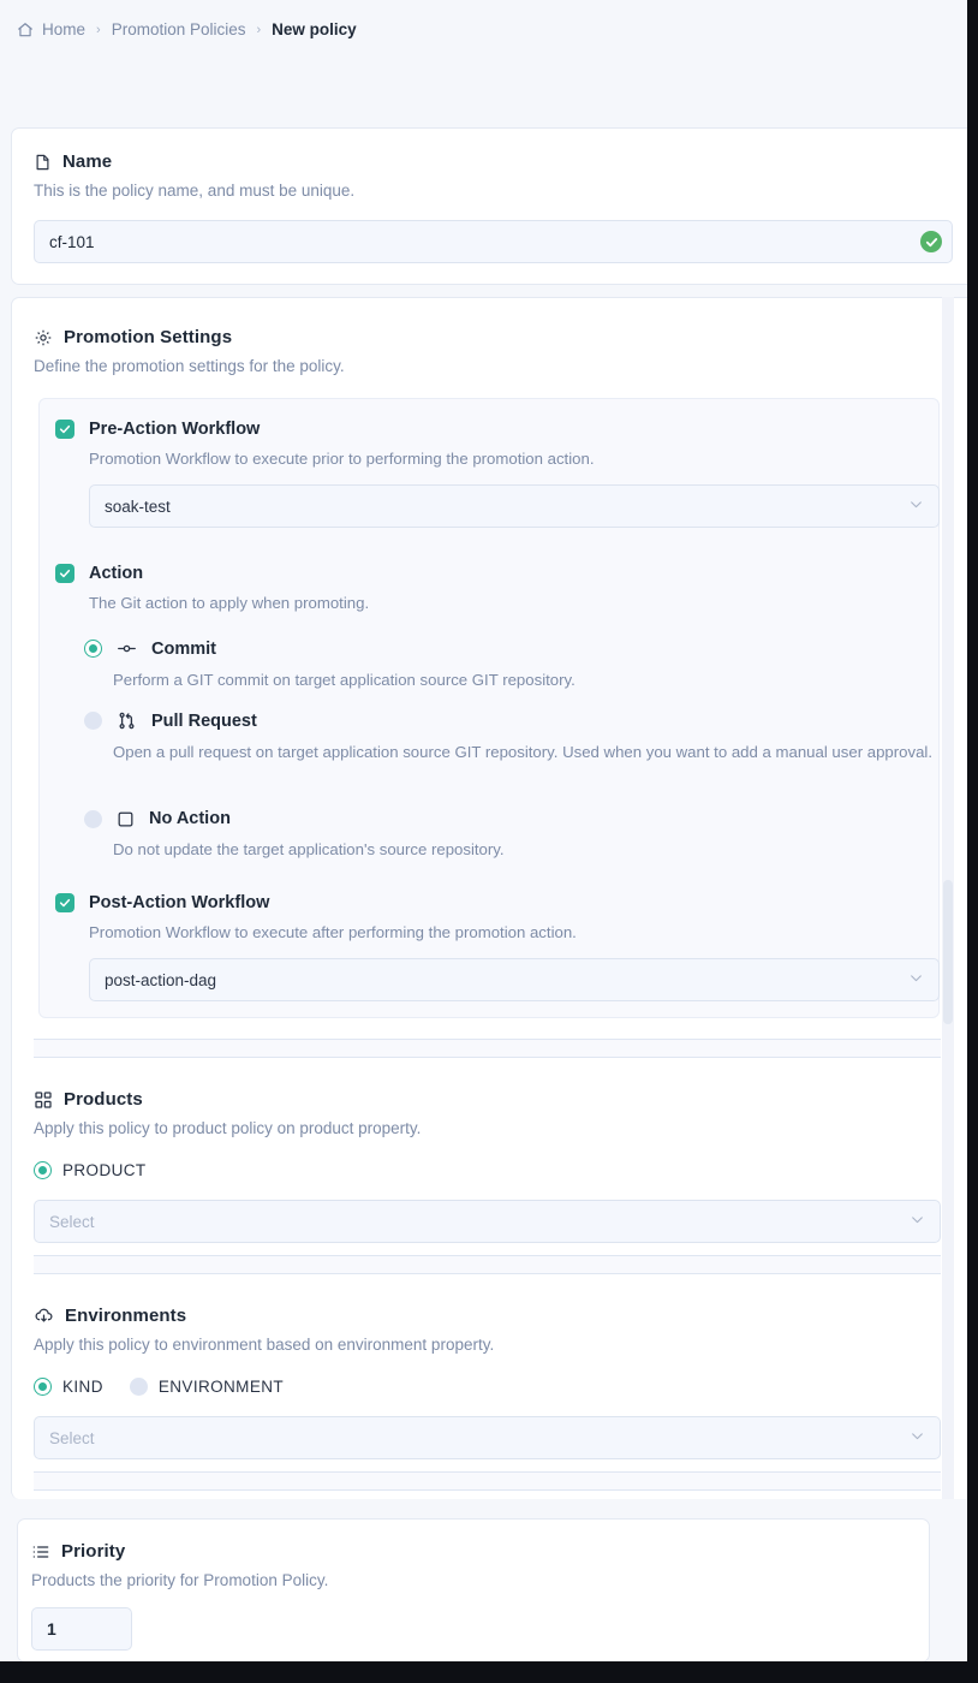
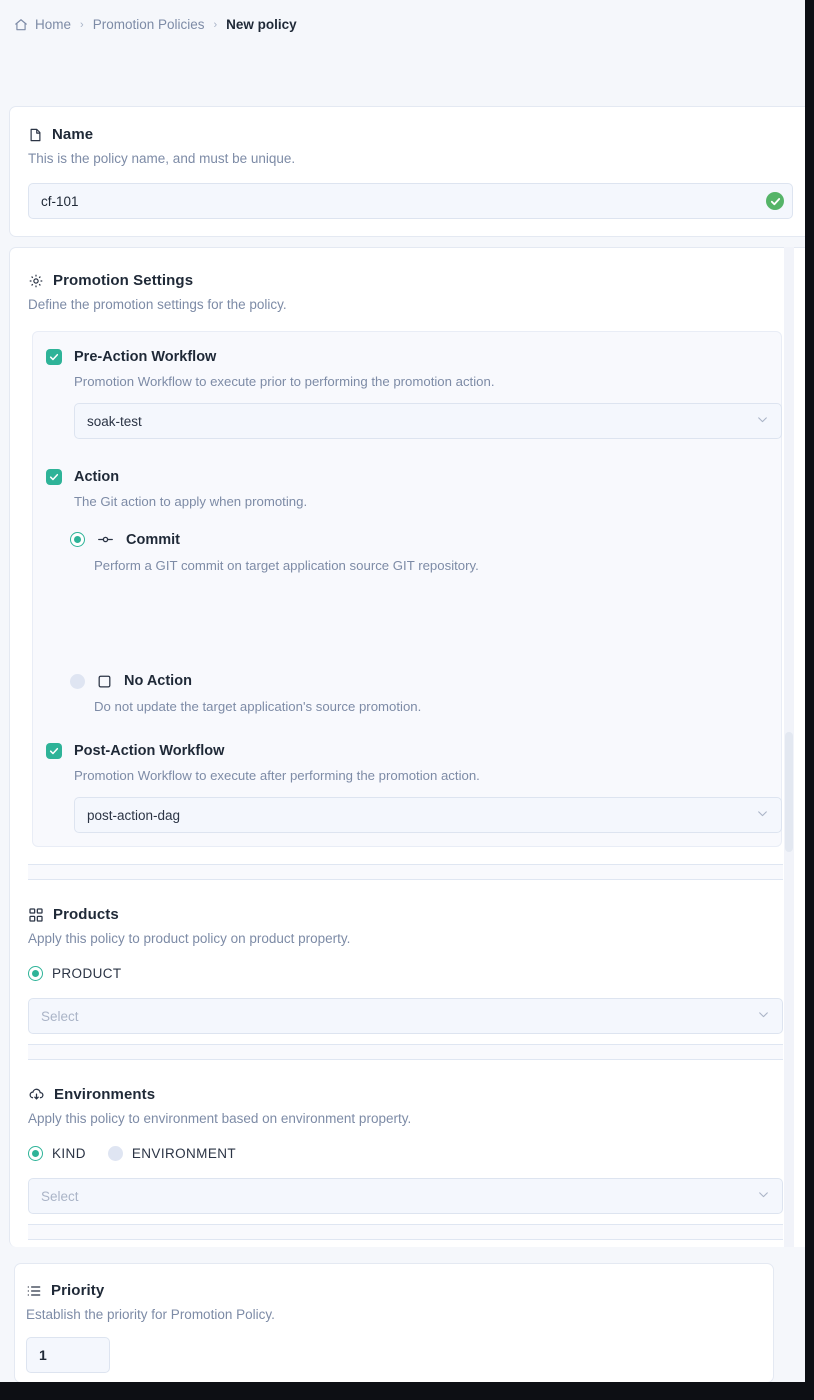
  Home
  ›
  Promotion Policies
  ›
  New policy
  Name
  This is the policy name, and must be unique.
  cf-101
  Promotion Settings
  Define the promotion settings for the policy.
  Pre-Action Workflow
  Promotion Workflow to execute prior to performing the promotion action.
  soak-test
  Action
  The Git action to apply when promoting.
  Commit
  Perform a GIT commit on target application source GIT repository.
- Pull Request
- Open a pull request on target application source GIT repository. Used when you want to add a manual user approval.
  No Action
- Do not update the target application's source repository.
+ Do not update the target application's source promotion.
  Post-Action Workflow
  Promotion Workflow to execute after performing the promotion action.
  post-action-dag
  Products
  Apply this policy to product policy on product property.
  PRODUCT
  Select
  Environments
  Apply this policy to environment based on environment property.
  KIND
  ENVIRONMENT
  Select
  Priority
- Products the priority for Promotion Policy.
+ Establish the priority for Promotion Policy.
  1
